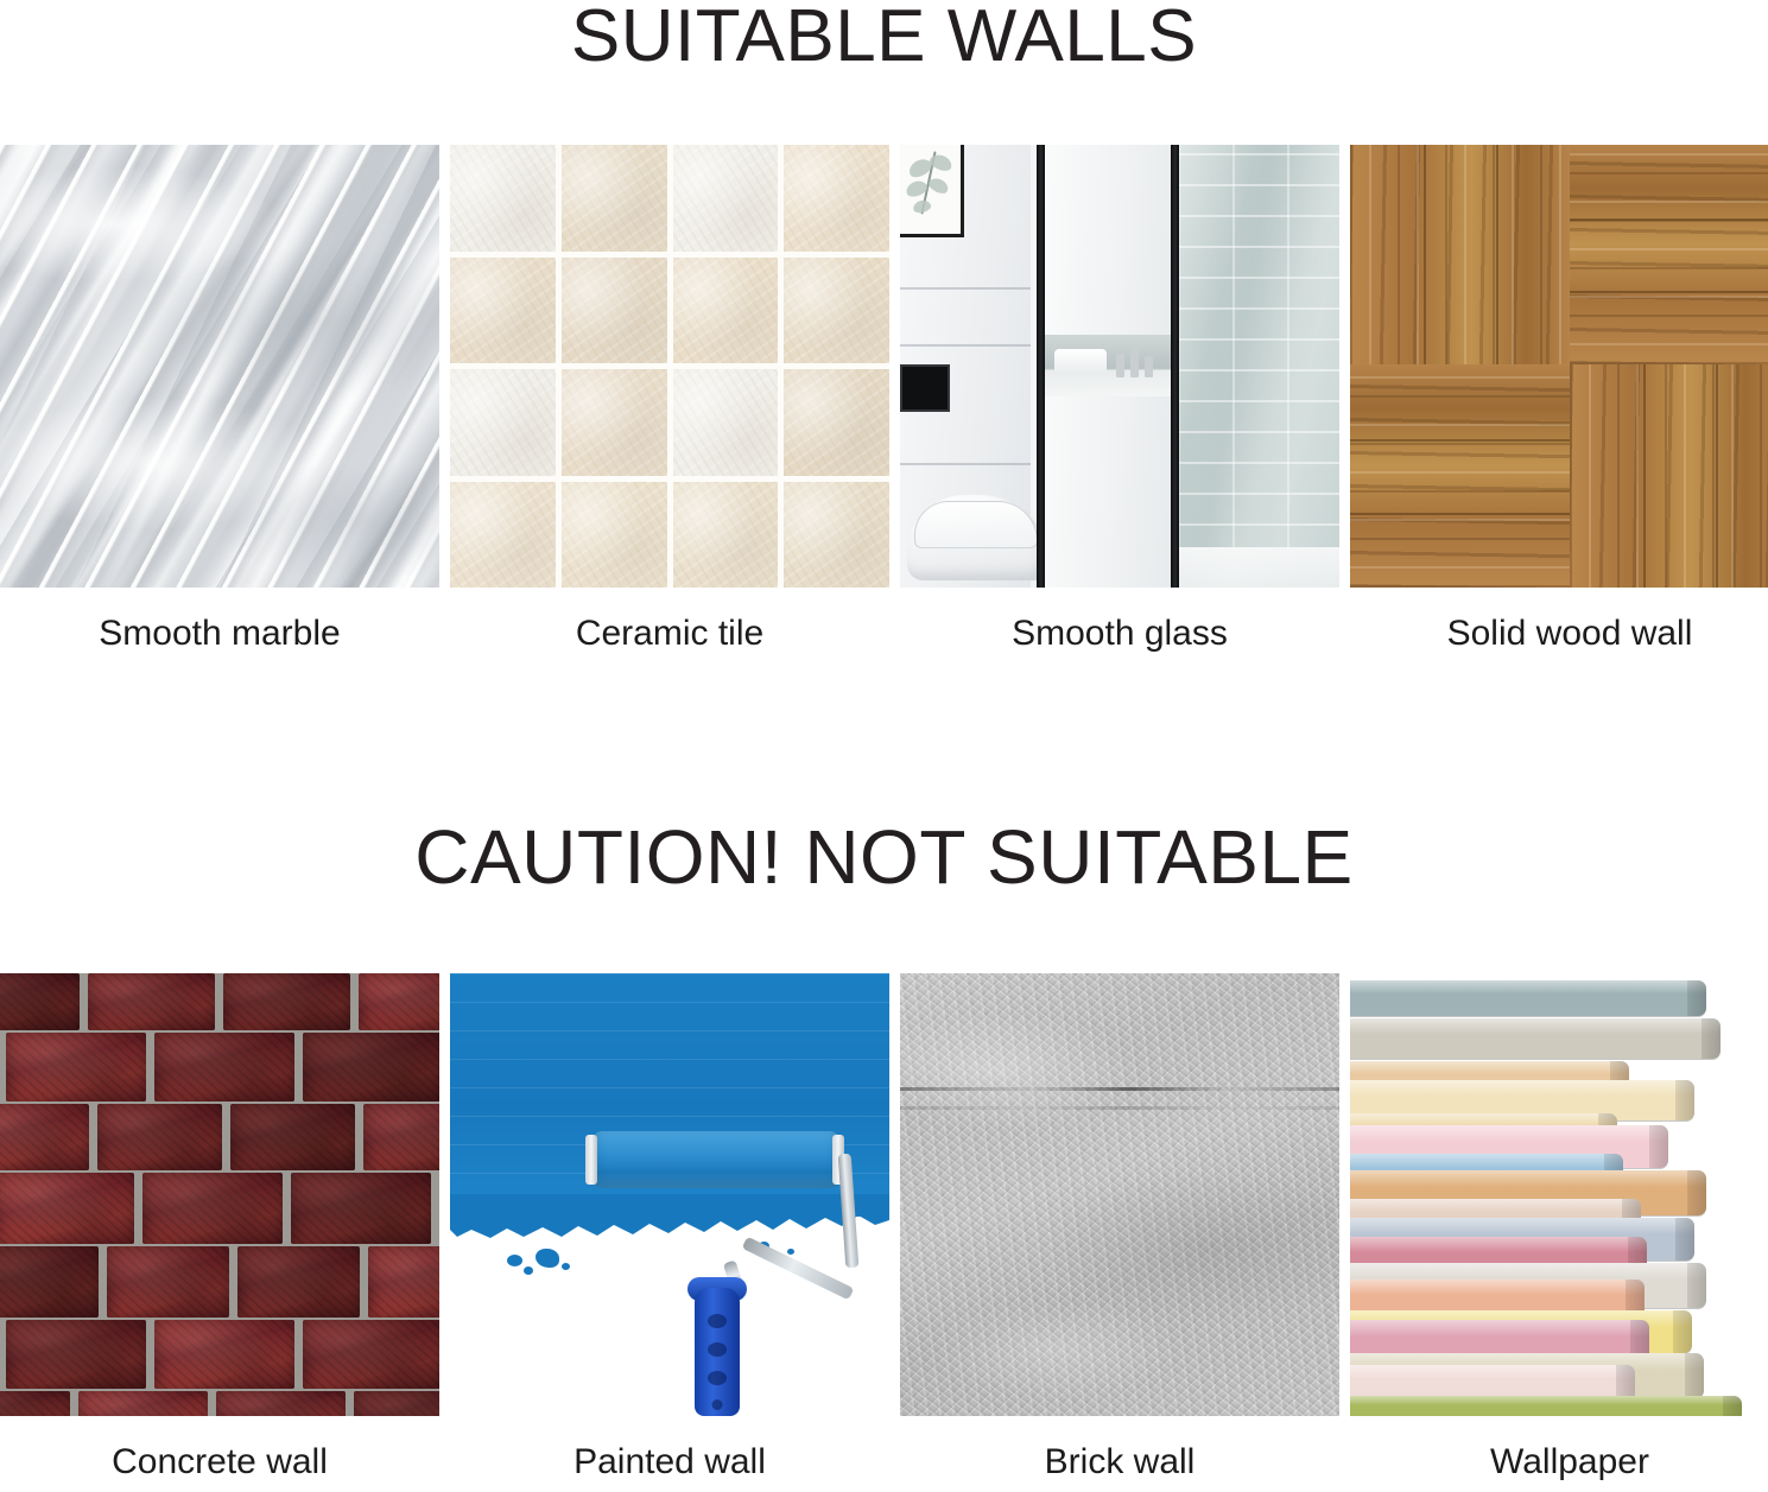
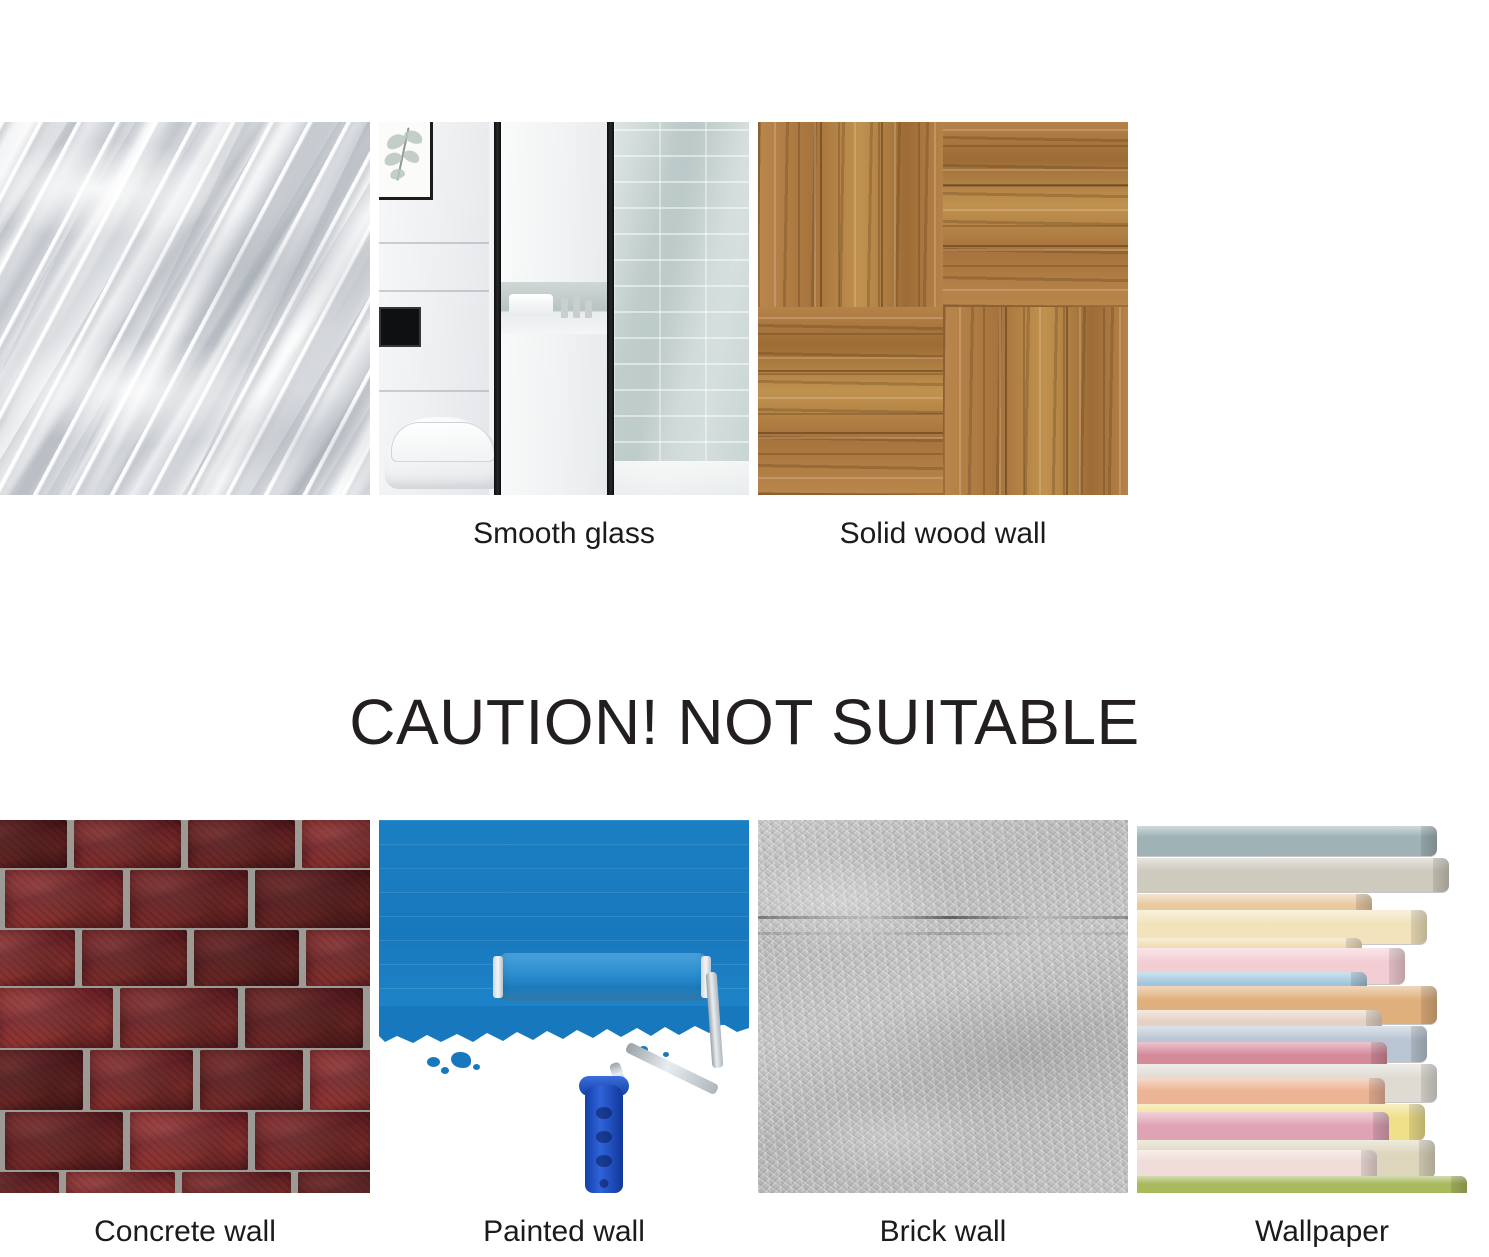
- SUITABLE WALLS
- Smooth marble
- Ceramic tile
  Smooth glass
  Solid wood wall
  CAUTION! NOT SUITABLE
  Concrete wall
  Painted wall
  Brick wall
  Wallpaper
